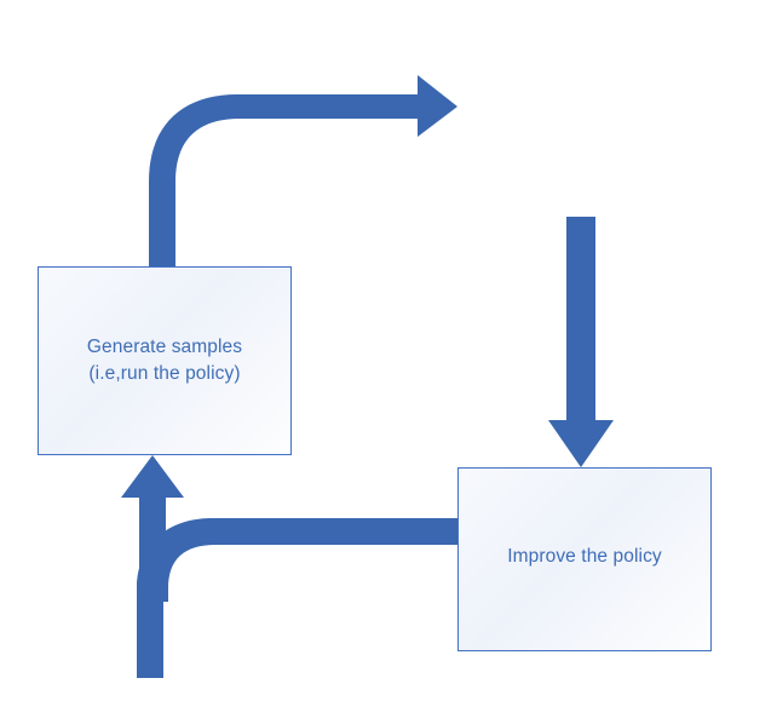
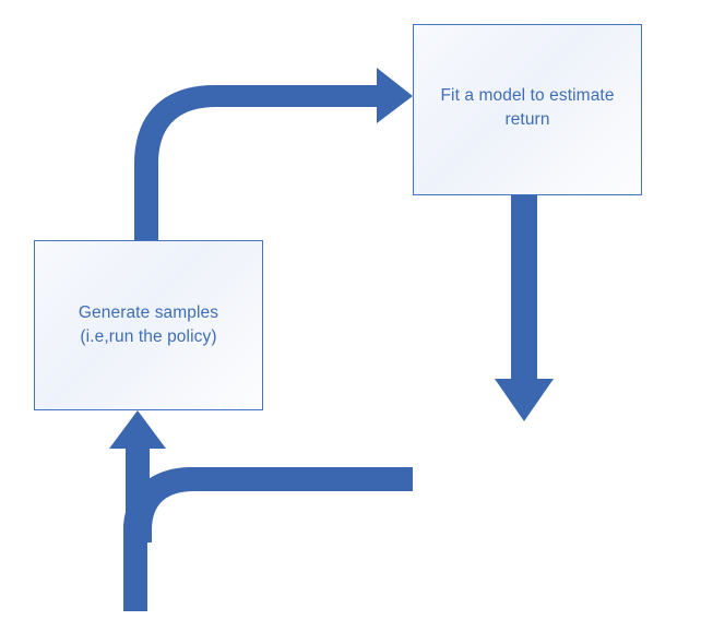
+ Fit a model to estimate
+ return
  Generate samples
  (i.e,run the policy)
- Improve the policy
